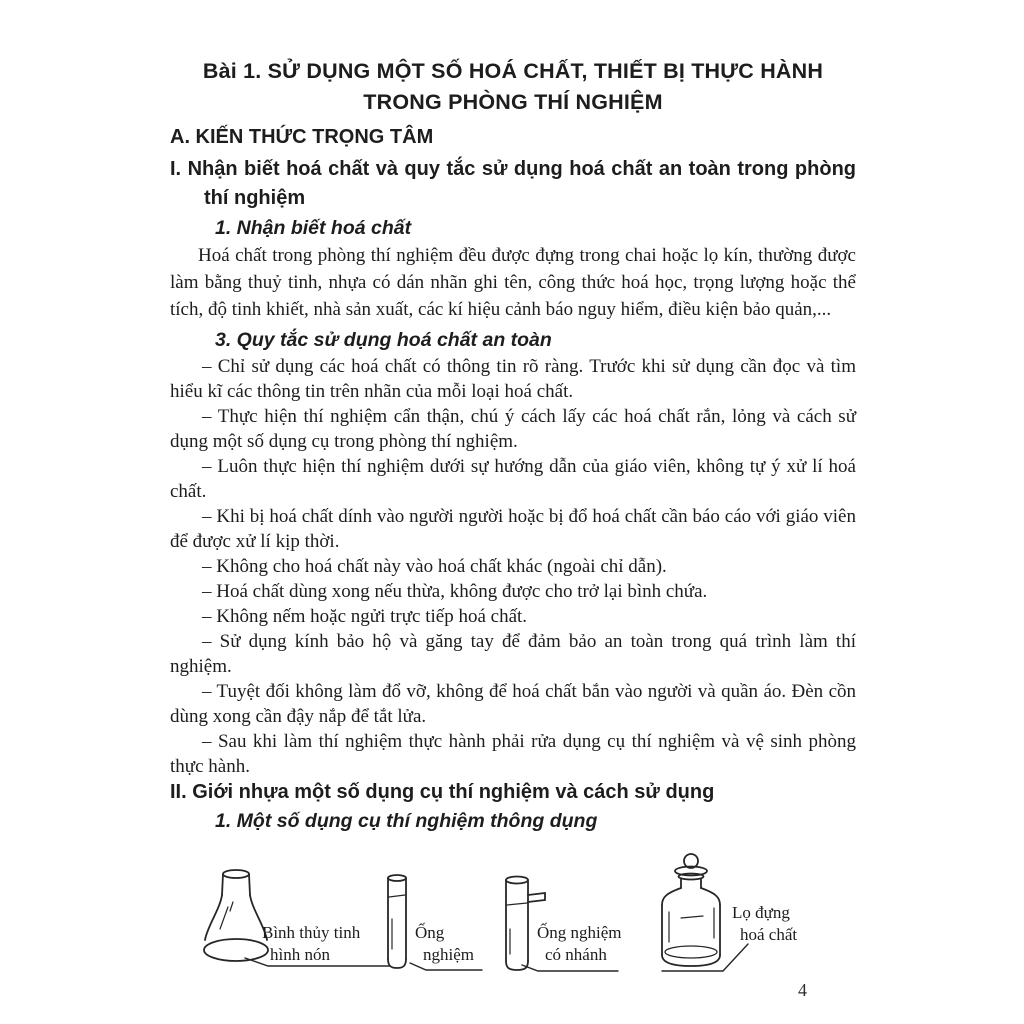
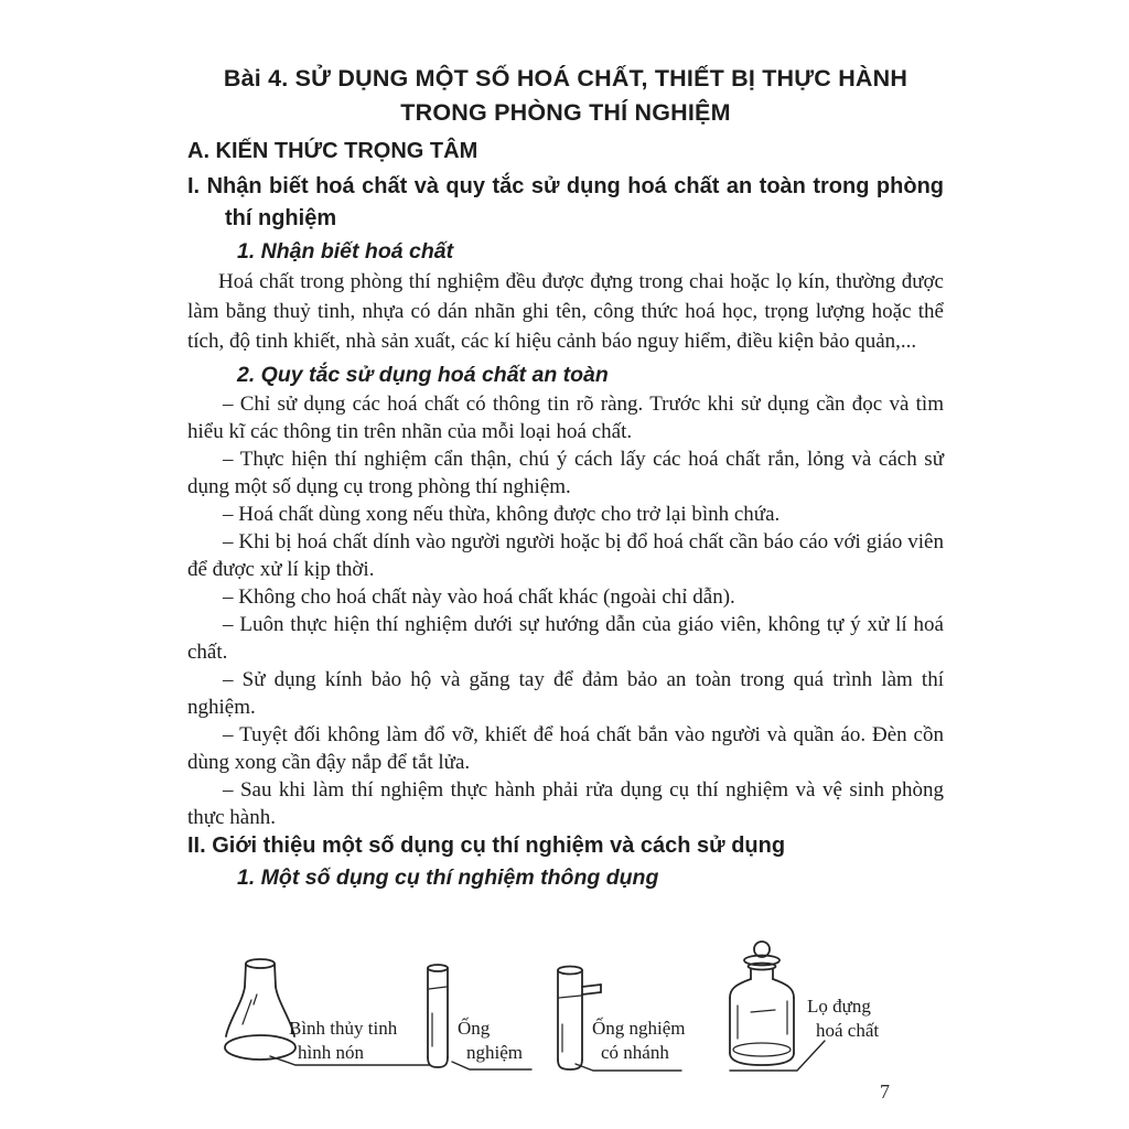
- Bài 1. SỬ DỤNG MỘT SỐ HOÁ CHẤT, THIẾT BỊ THỰC HÀNH
+ Bài 4. SỬ DỤNG MỘT SỐ HOÁ CHẤT, THIẾT BỊ THỰC HÀNH
  TRONG PHÒNG THÍ NGHIỆM
  A. KIẾN THỨC TRỌNG TÂM
  I. Nhận biết hoá chất và quy tắc sử dụng hoá chất an toàn trong phòng thí nghiệm
  1. Nhận biết hoá chất
  Hoá chất trong phòng thí nghiệm đều được đựng trong chai hoặc lọ kín, thường được làm bằng thuỷ tinh, nhựa có dán nhãn ghi tên, công thức hoá học, trọng lượng hoặc thể tích, độ tinh khiết, nhà sản xuất, các kí hiệu cảnh báo nguy hiểm, điều kiện bảo quản,...
- 3. Quy tắc sử dụng hoá chất an toàn
+ 2. Quy tắc sử dụng hoá chất an toàn
  – Chỉ sử dụng các hoá chất có thông tin rõ ràng. Trước khi sử dụng cần đọc và tìm hiểu kĩ các thông tin trên nhãn của mỗi loại hoá chất.
  – Thực hiện thí nghiệm cẩn thận, chú ý cách lấy các hoá chất rắn, lỏng và cách sử dụng một số dụng cụ trong phòng thí nghiệm.
- – Luôn thực hiện thí nghiệm dưới sự hướng dẫn của giáo viên, không tự ý xử lí hoá chất.
+ – Hoá chất dùng xong nếu thừa, không được cho trở lại bình chứa.
  – Khi bị hoá chất dính vào người người hoặc bị đổ hoá chất cần báo cáo với giáo viên để được xử lí kịp thời.
  – Không cho hoá chất này vào hoá chất khác (ngoài chỉ dẫn).
- – Hoá chất dùng xong nếu thừa, không được cho trở lại bình chứa.
+ – Luôn thực hiện thí nghiệm dưới sự hướng dẫn của giáo viên, không tự ý xử lí hoá chất.
- – Không nếm hoặc ngửi trực tiếp hoá chất.
  – Sử dụng kính bảo hộ và găng tay để đảm bảo an toàn trong quá trình làm thí nghiệm.
- – Tuyệt đối không làm đổ vỡ, không để hoá chất bắn vào người và quần áo. Đèn cồn dùng xong cần đậy nắp để tắt lửa.
+ – Tuyệt đối không làm đổ vỡ, khiết để hoá chất bắn vào người và quần áo. Đèn cồn dùng xong cần đậy nắp để tắt lửa.
  – Sau khi làm thí nghiệm thực hành phải rửa dụng cụ thí nghiệm và vệ sinh phòng thực hành.
- II. Giới nhựa một số dụng cụ thí nghiệm và cách sử dụng
+ II. Giới thiệu một số dụng cụ thí nghiệm và cách sử dụng
  1. Một số dụng cụ thí nghiệm thông dụng
  Bình thủy tinh
  hình nón
  Ống
  nghiệm
  Ống nghiệm
  có nhánh
  Lọ đựng
  hoá chất
- 4
+ 7
